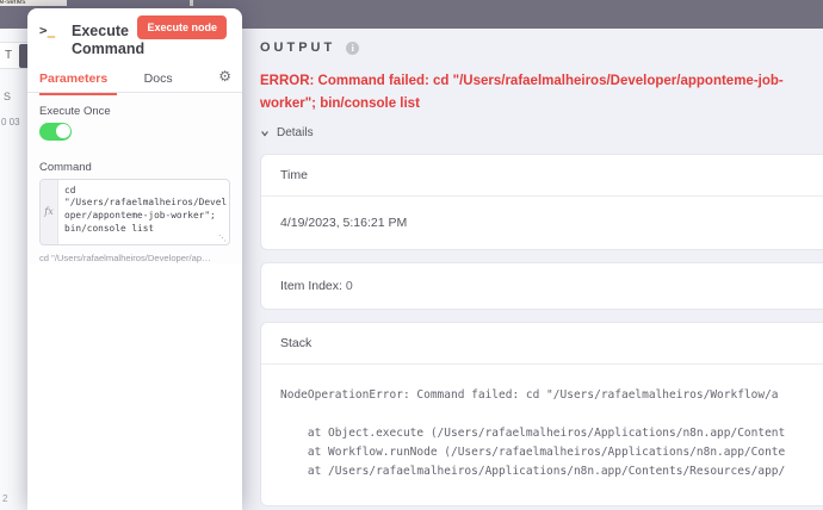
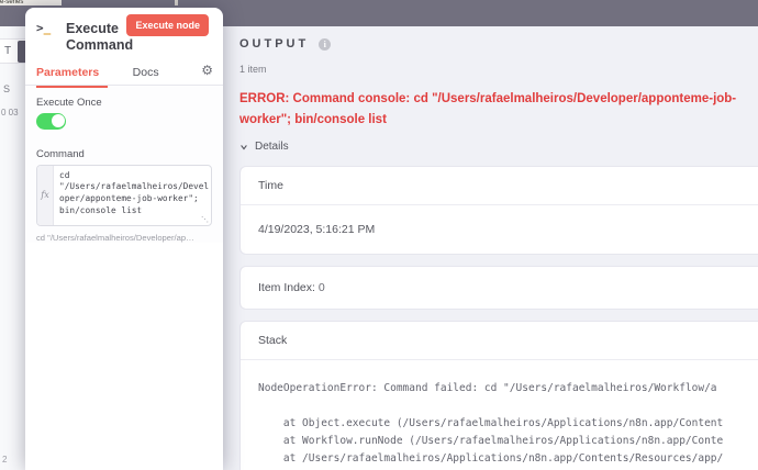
  T
  S
  0 03
  2
  >_
  Execute Command
  Execute node
  Parameters Docs
  ⚙
  Execute Once
  Command
  fx
  cd
  "/Users/rafaelmalheiros/Devel
  oper/apponteme-job-worker";
  bin/console list
  cd "/Users/rafaelmalheiros/Developer/ap…
  OUTPUT
  i
+ 1 item
- ERROR: Command failed: cd "/Users/rafaelmalheiros/Developer/apponteme-job-worker"; bin/console list
+ ERROR: Command console: cd "/Users/rafaelmalheiros/Developer/apponteme-job-worker"; bin/console list
  Details
  Time
  4/19/2023, 5:16:21 PM
  Item Index: 0
  Stack
  NodeOperationError: Command failed: cd "/Users/rafaelmalheiros/Workflow/a
  at Object.execute (/Users/rafaelmalheiros/Applications/n8n.app/Content
  at Workflow.runNode (/Users/rafaelmalheiros/Applications/n8n.app/Conte
  at /Users/rafaelmalheiros/Applications/n8n.app/Contents/Resources/app/
